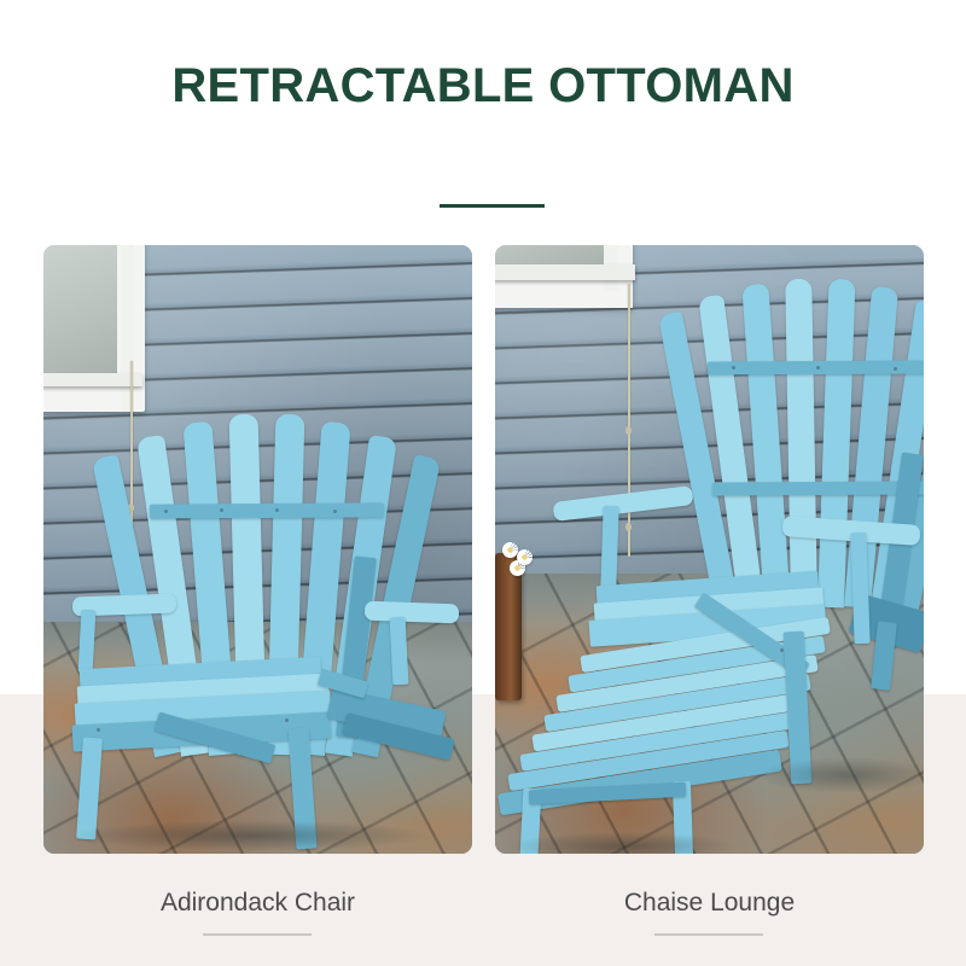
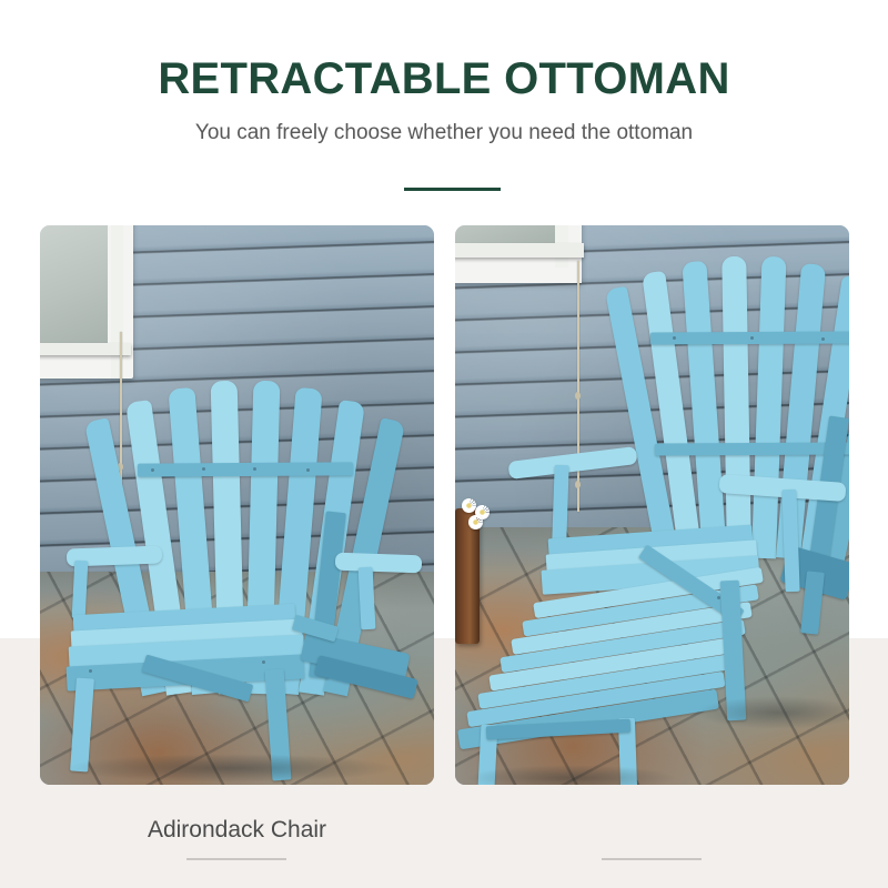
  RETRACTABLE OTTOMAN
+ You can freely choose whether you need the ottoman
  Adirondack Chair
- Chaise Lounge
